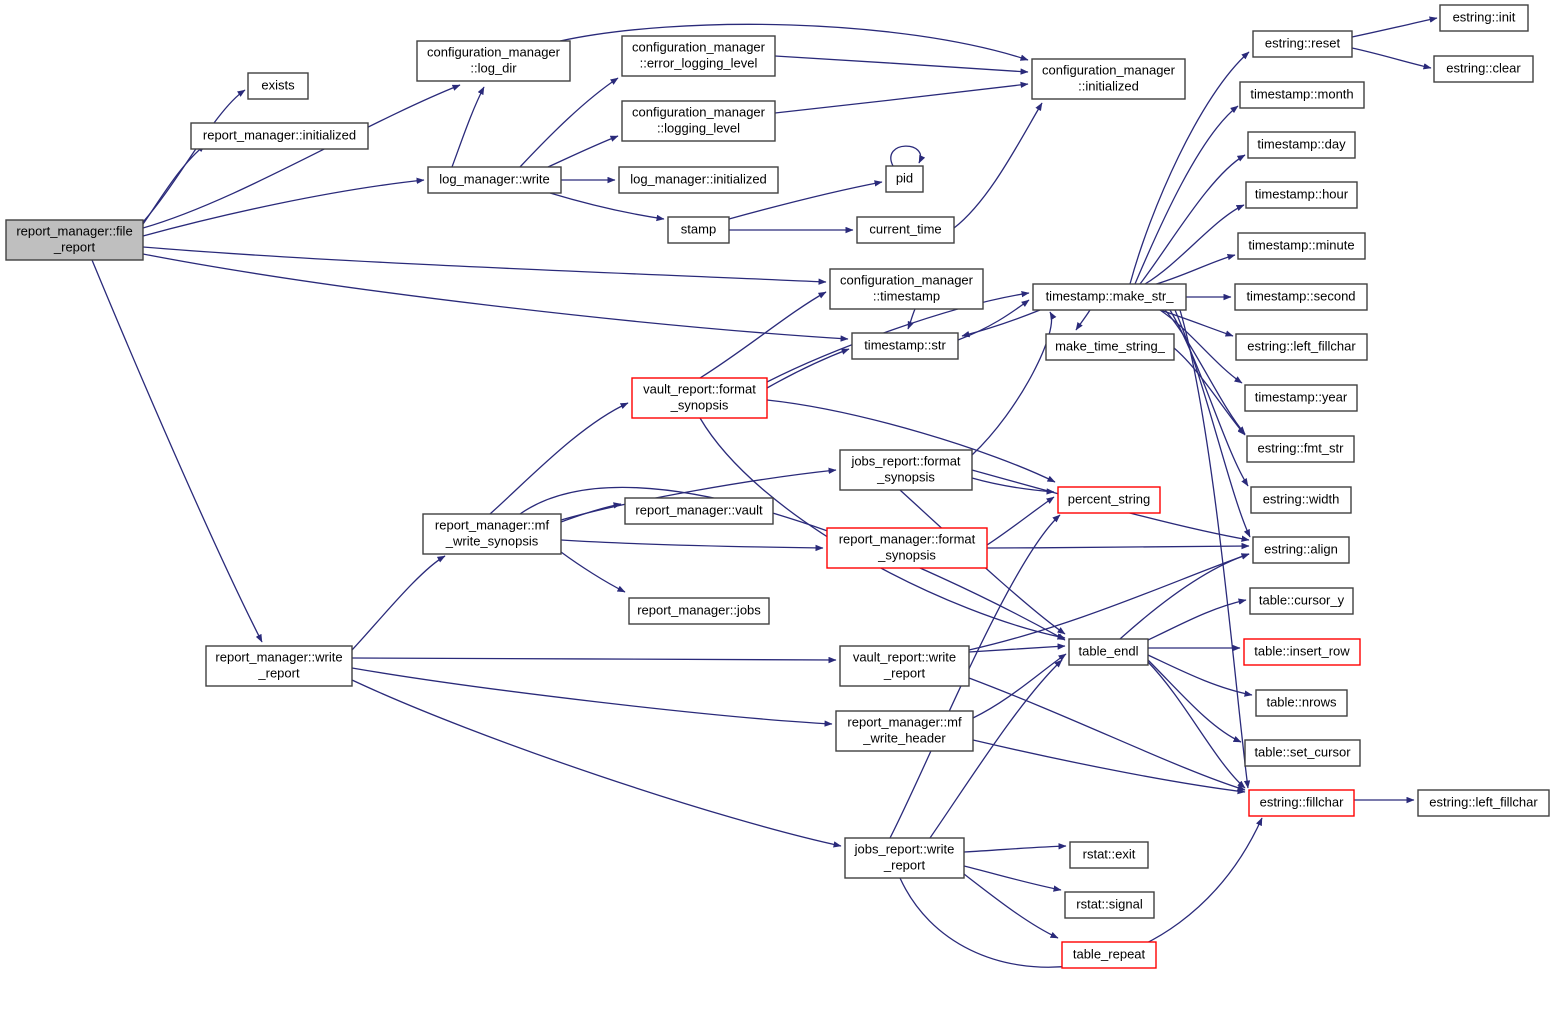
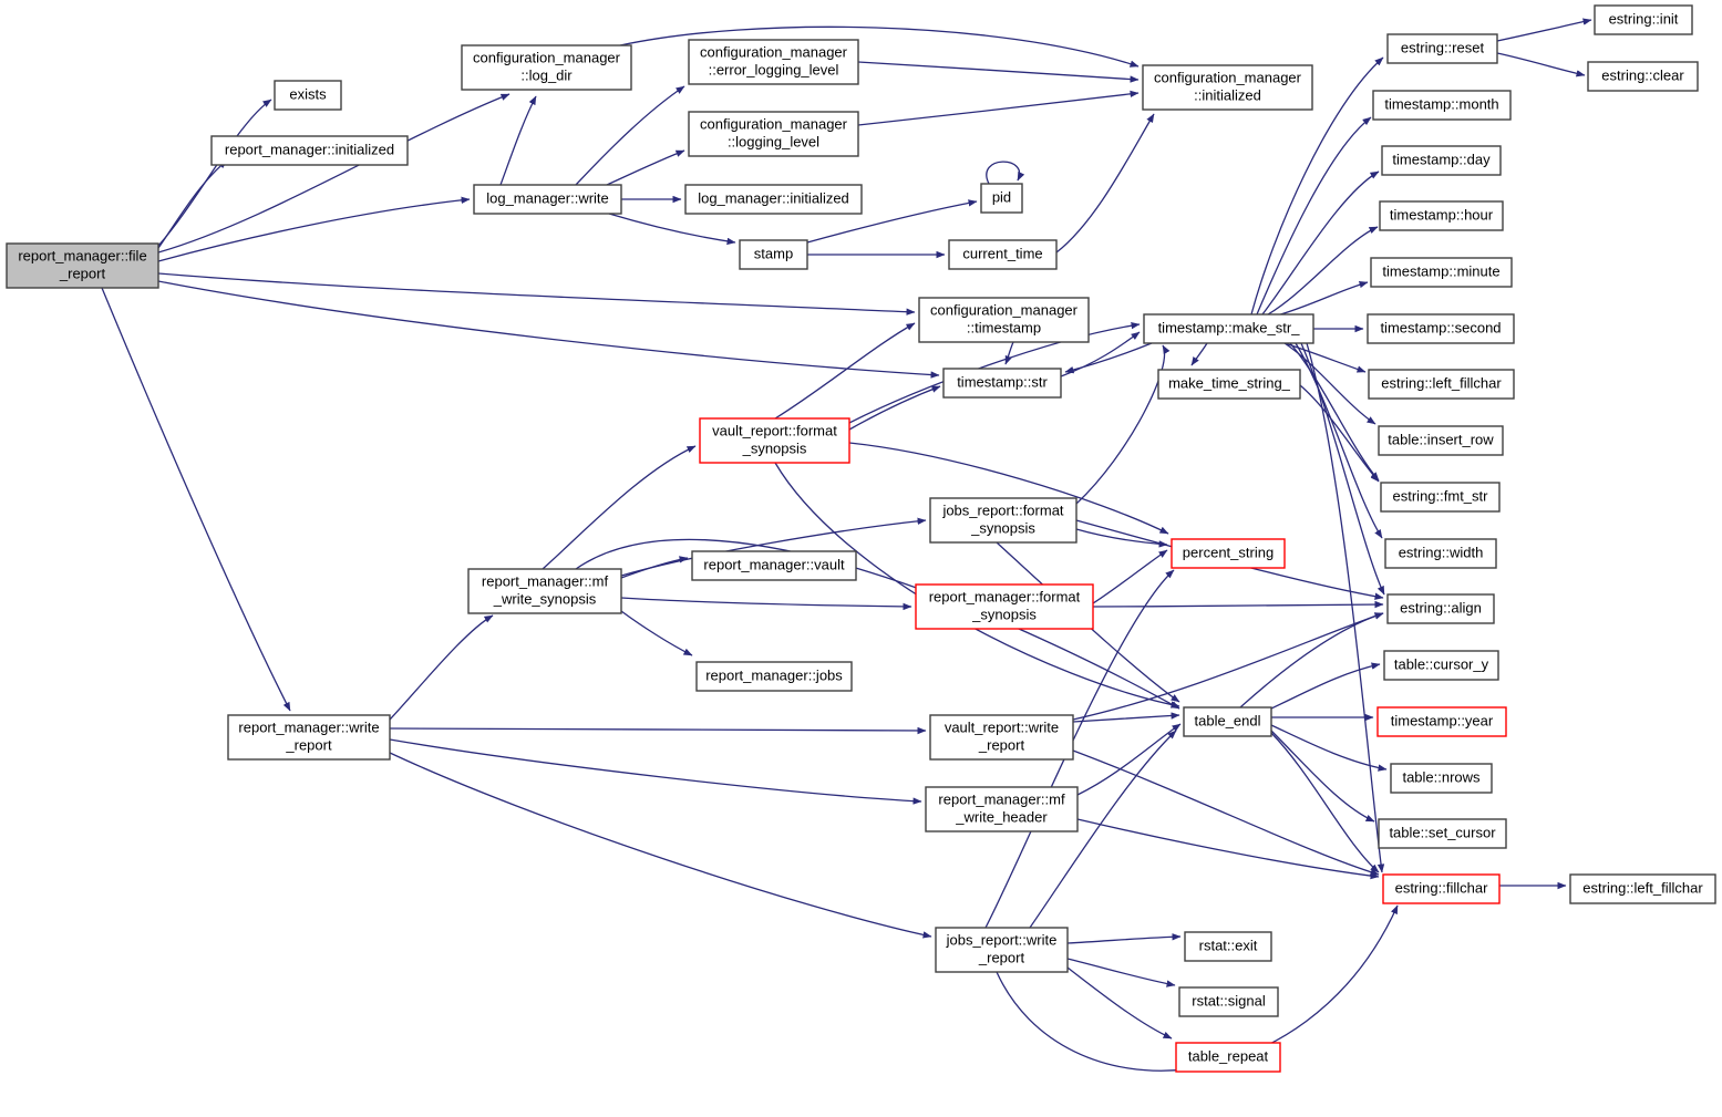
  report_manager::file
  _report
  exists
  report_manager::initialized
  configuration_manager
  ::log_dir
  configuration_manager
  ::error_logging_level
  configuration_manager
  ::logging_level
  log_manager::write
  log_manager::initialized
  pid
  stamp
  current_time
  configuration_manager
  ::initialized
  configuration_manager
  ::timestamp
  timestamp::str
  timestamp::make_str_
  make_time_string_
  estring::reset
  estring::init
  estring::clear
  timestamp::month
  timestamp::day
  timestamp::hour
  timestamp::minute
  timestamp::second
  estring::left_fillchar
- timestamp::year
+ table::insert_row
  estring::fmt_str
  estring::width
  estring::align
  table::cursor_y
- table::insert_row
+ timestamp::year
  table::nrows
  table::set_cursor
  estring::fillchar
  estring::left_fillchar
  vault_report::format
  _synopsis
  jobs_report::format
  _synopsis
  report_manager::mf
  _write_synopsis
  report_manager::vault
  report_manager::format
  _synopsis
  report_manager::jobs
  percent_string
  table_endl
  report_manager::write
  _report
  vault_report::write
  _report
  report_manager::mf
  _write_header
  jobs_report::write
  _report
  rstat::exit
  rstat::signal
  table_repeat
